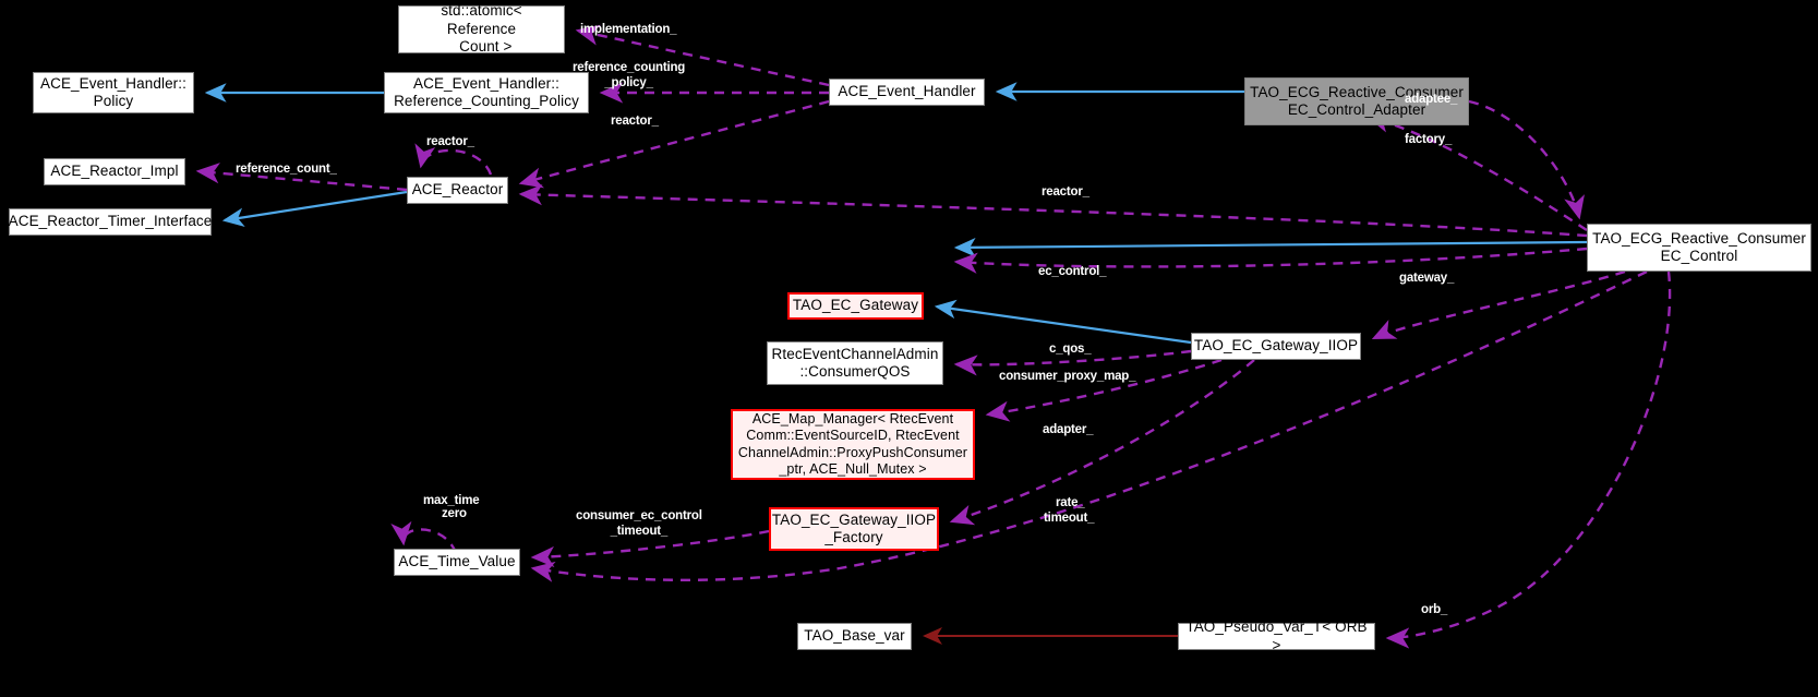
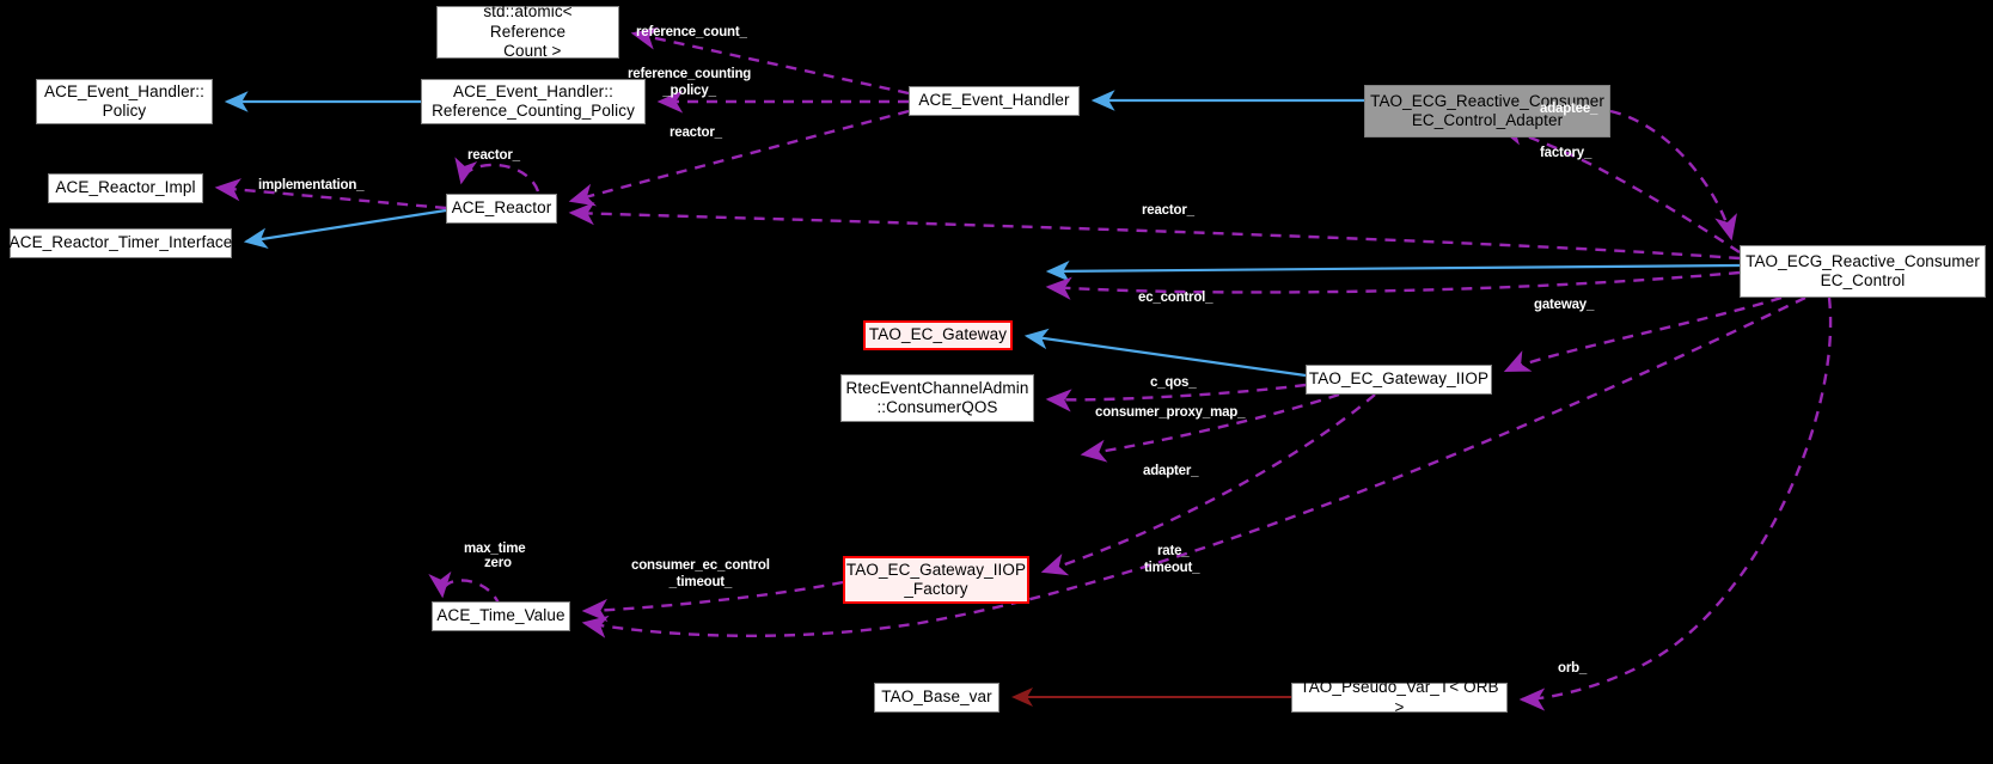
  std::atomic< Reference
  _Count >
  ACE_Event_Handler::
  Policy
  ACE_Event_Handler::
  Reference_Counting_Policy
  ACE_Event_Handler
  TAO_ECG_Reactive_Consumer
  EC_Control_Adapter
  ACE_Reactor_Impl
  ACE_Reactor
  ACE_Reactor_Timer_Interface
  TAO_ECG_Reactive_Consumer
  EC_Control
  TAO_EC_Gateway
  TAO_EC_Gateway_IIOP
  RtecEventChannelAdmin
  ::ConsumerQOS
- ACE_Map_Manager< RtecEvent
- Comm::EventSourceID, RtecEvent
- ChannelAdmin::ProxyPushConsumer
- _ptr, ACE_Null_Mutex >
  TAO_EC_Gateway_IIOP
  _Factory
  ACE_Time_Value
  TAO_Base_var
  TAO_Pseudo_Var_T< ORB >
- implementation_
+ reference_count_
  reference_counting
  _policy_
  reactor_
  reactor_
- reference_count_
+ implementation_
  reactor_
  adaptee_
  factory_
  ec_control_
  gateway_
  c_qos_
  consumer_proxy_map_
  adapter_
  max_time
  zero
  consumer_ec_control
  _timeout_
  rate_
  timeout_
  orb_
